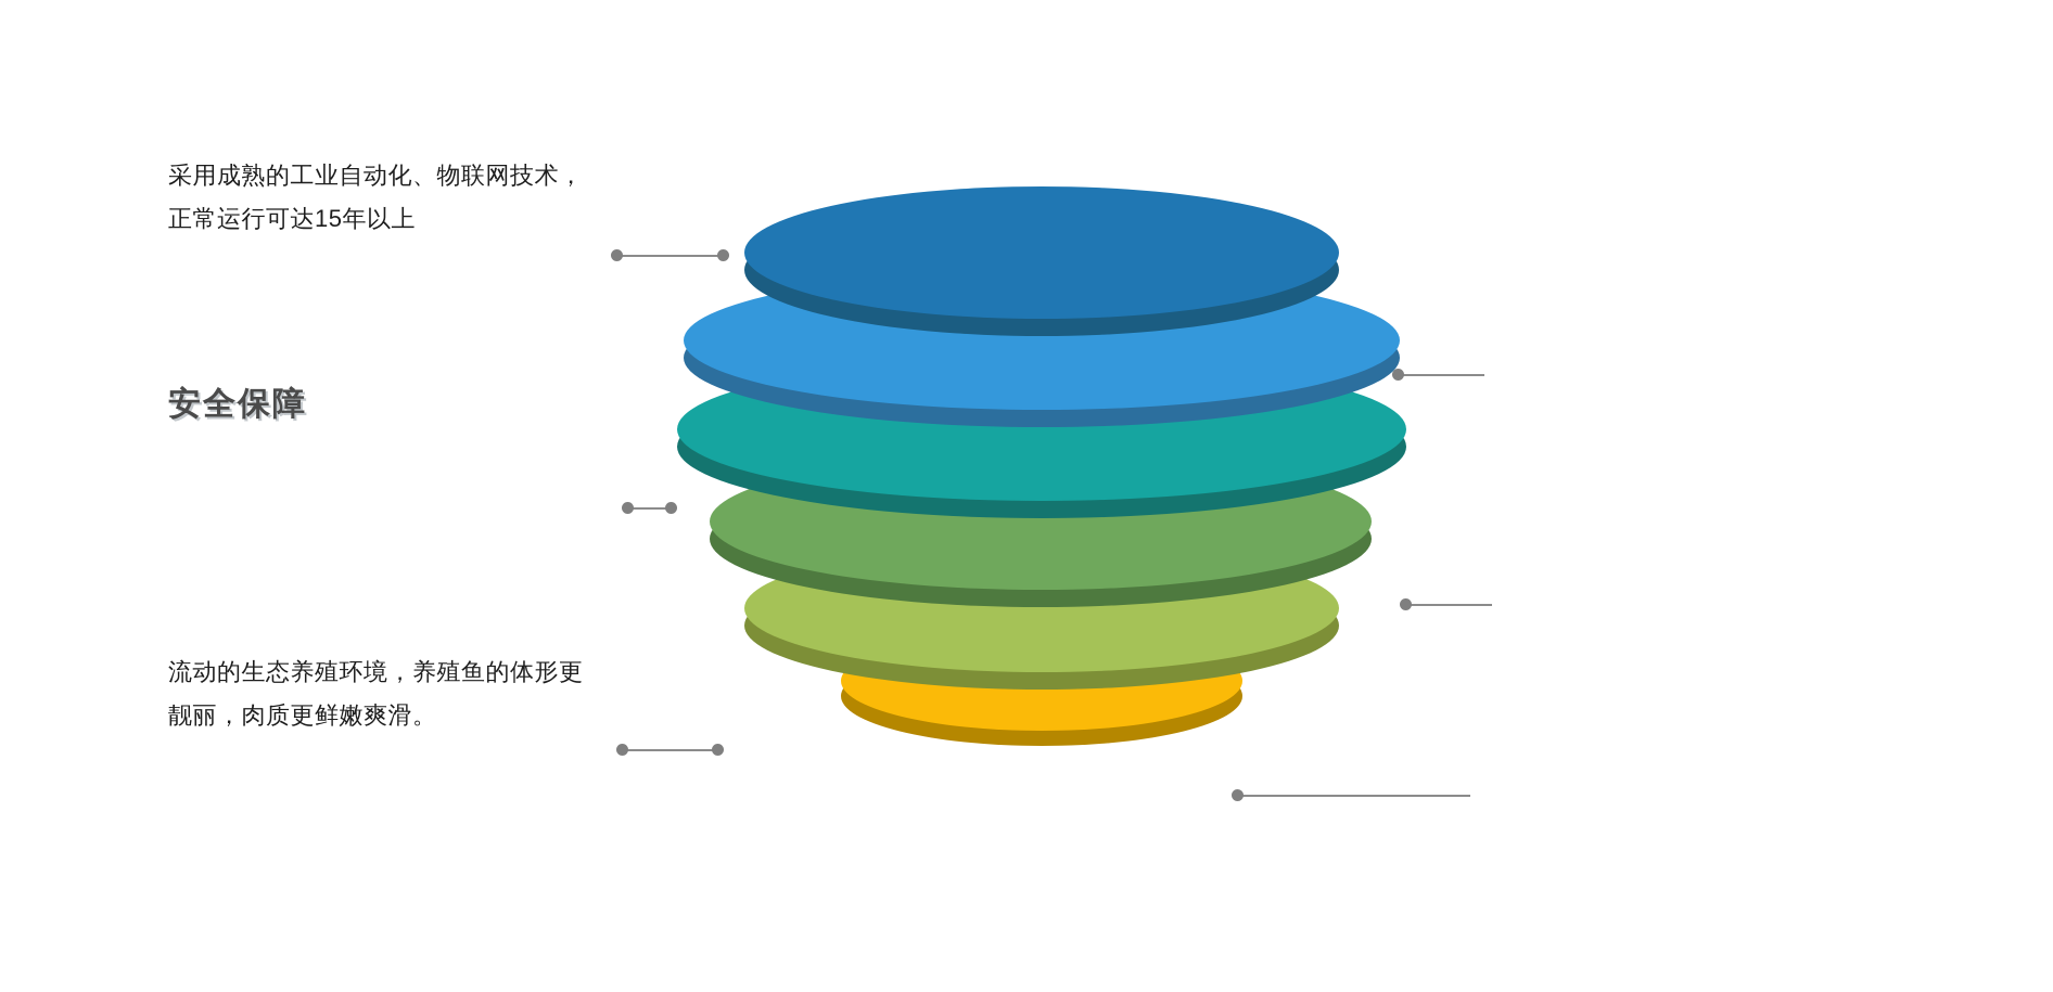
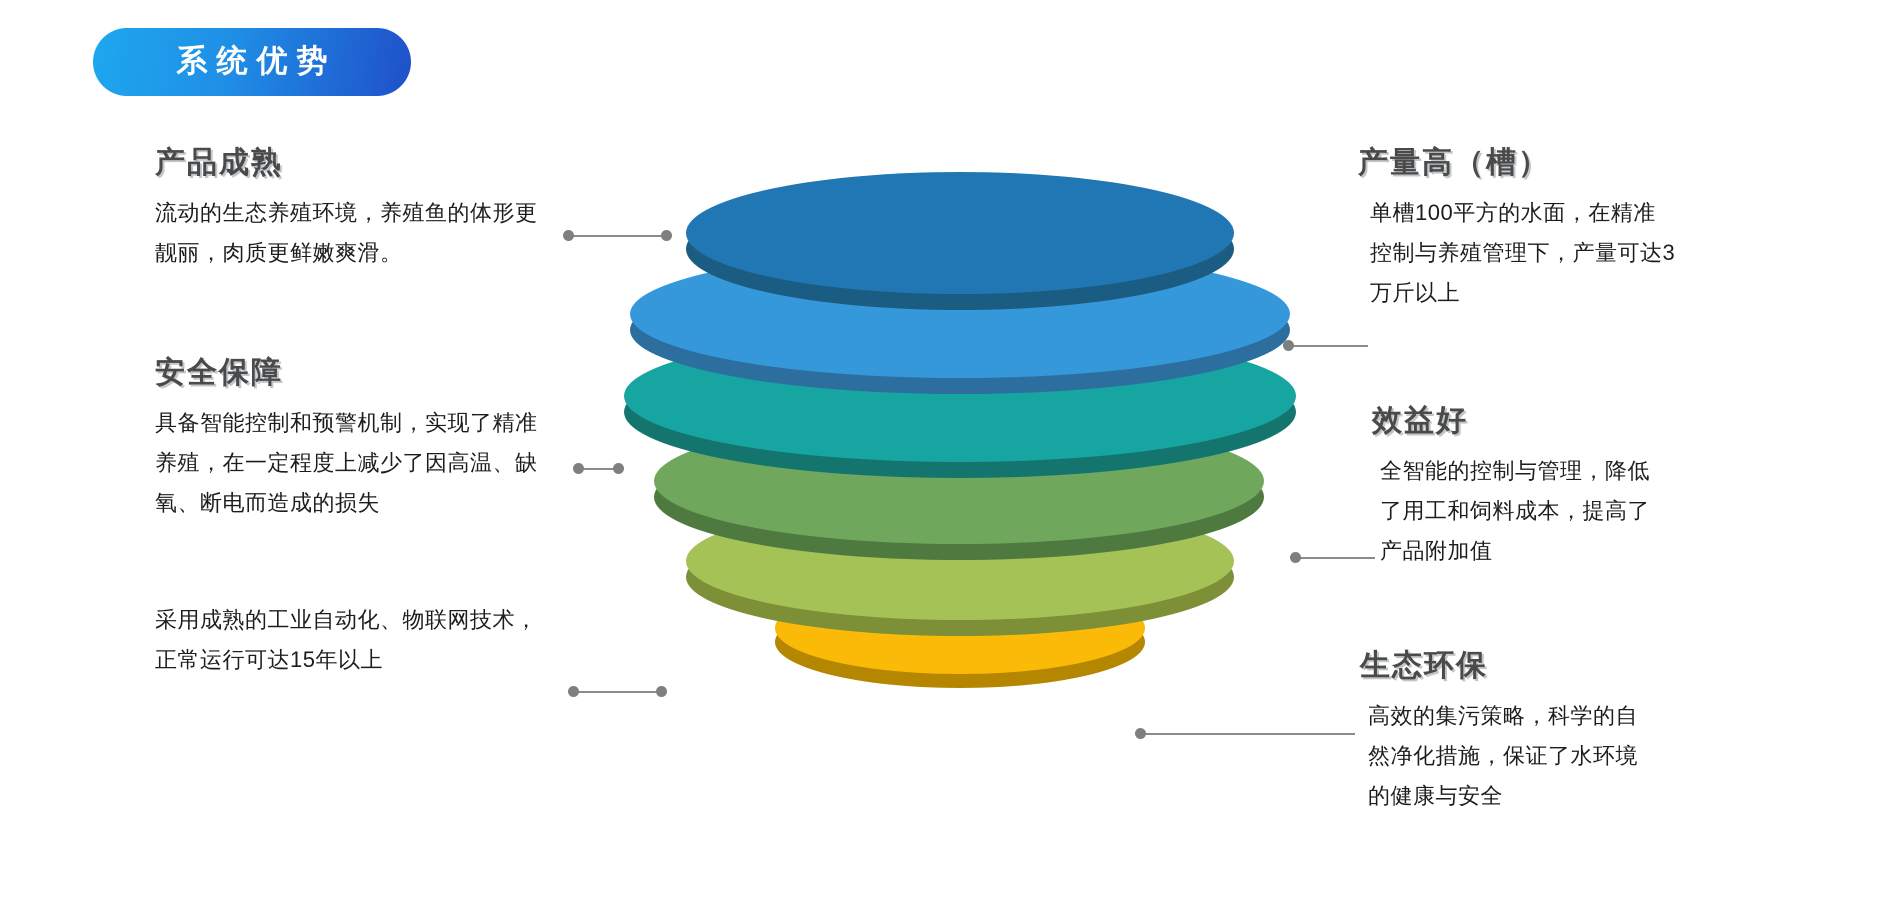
+ 系统优势
+ 产品成熟
- 采用成熟的工业自动化、物联网技术，正常运行可达15年以上
+ 流动的生态养殖环境，养殖鱼的体形更靓丽，肉质更鲜嫩爽滑。
  安全保障
+ 具备智能控制和预警机制，实现了精准养殖，在一定程度上减少了因高温、缺氧、断电而造成的损失
- 流动的生态养殖环境，养殖鱼的体形更靓丽，肉质更鲜嫩爽滑。
+ 采用成熟的工业自动化、物联网技术，正常运行可达15年以上
+ 产量高（槽）
+ 单槽100平方的水面，在精准控制与养殖管理下，产量可达3万斤以上
+ 效益好
+ 全智能的控制与管理，降低了用工和饲料成本，提高了产品附加值
+ 生态环保
+ 高效的集污策略，科学的自然净化措施，保证了水环境的健康与安全
